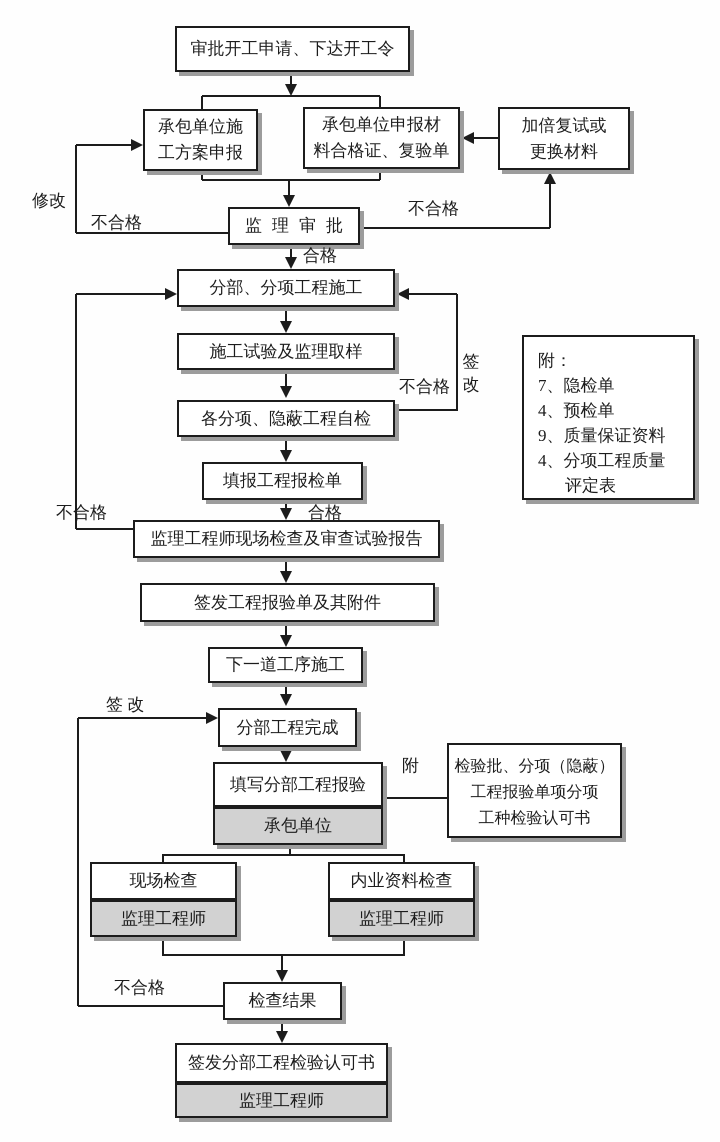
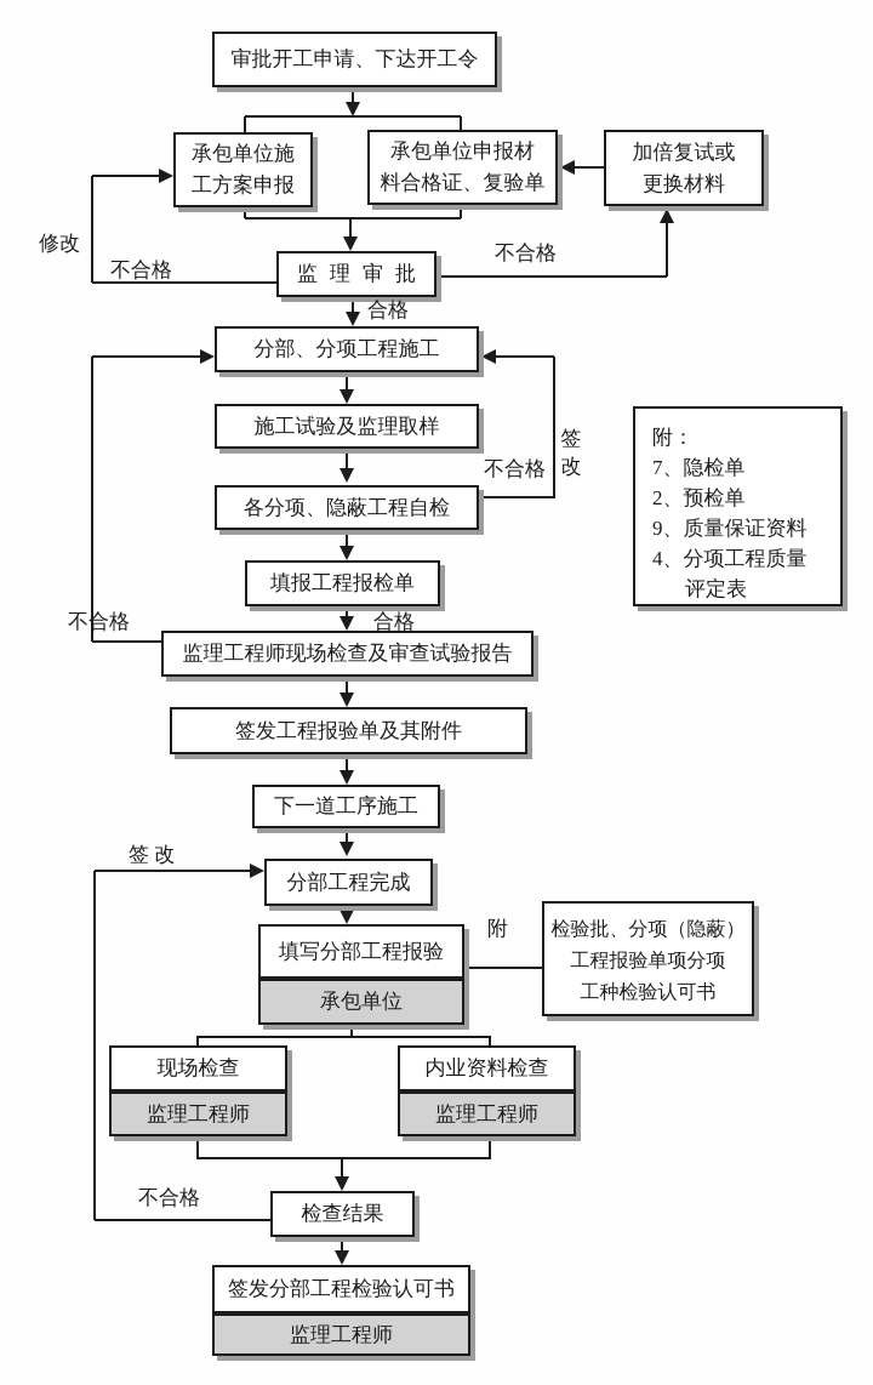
  审批开工申请、下达开工令
  承包单位施
  工方案申报
  承包单位申报材
  料合格证、复验单
  加倍复试或
  更换材料
  监理审批
  分部、分项工程施工
  施工试验及监理取样
  各分项、隐蔽工程自检
  填报工程报检单
  监理工程师现场检查及审查试验报告
  签发工程报验单及其附件
  下一道工序施工
  分部工程完成
  填写分部工程报验
  承包单位
  现场检查
  监理工程师
  内业资料检查
  监理工程师
  检查结果
  签发分部工程检验认可书
  监理工程师
  附：
  7、隐检单
- 4、预检单
+ 2、预检单
  9、质量保证资料
  4、分项工程质量
  评定表
  检验批、分项（隐蔽）
  工程报验单项分项
  工种检验认可书
  修改
  不合格
  不合格
  合格
  不合格
  签改
  不合格
  合格
  签 改
  附
  不合格
